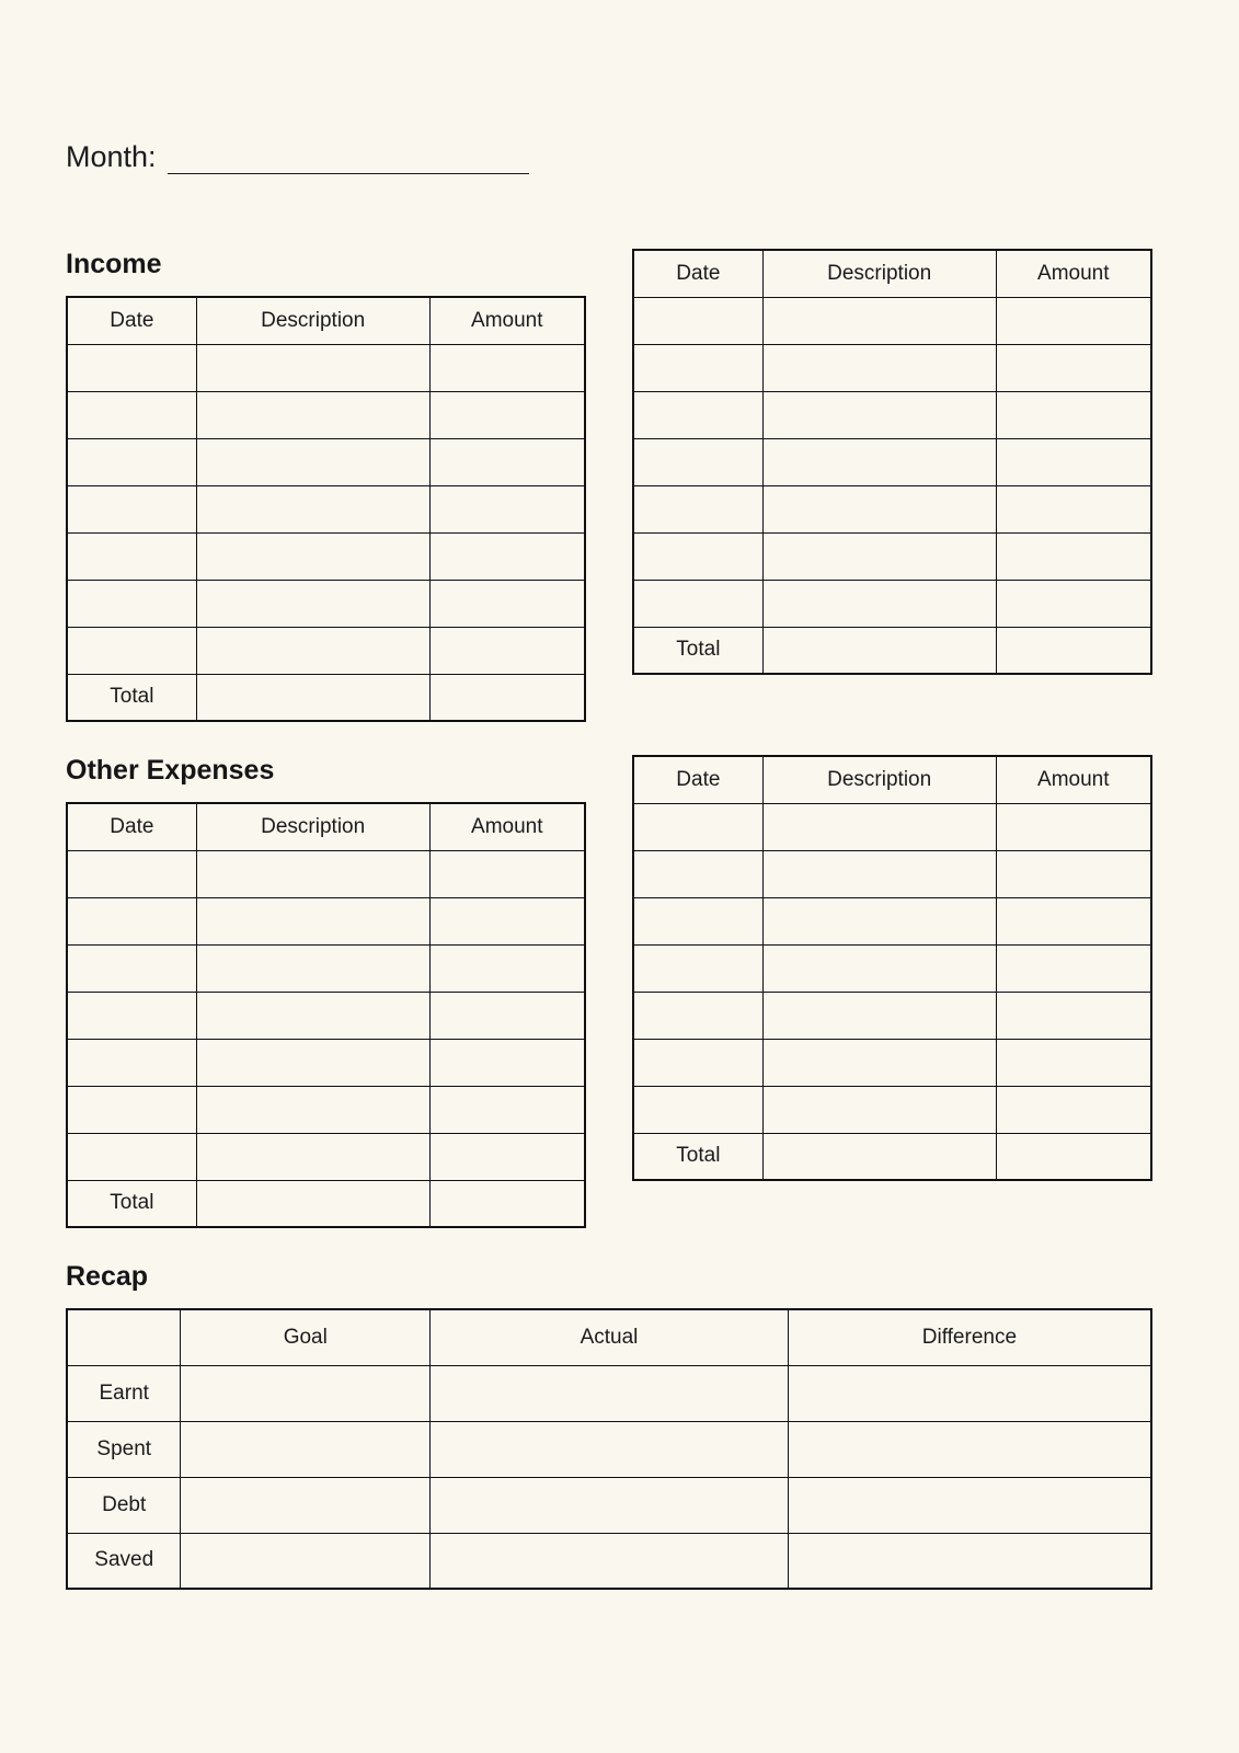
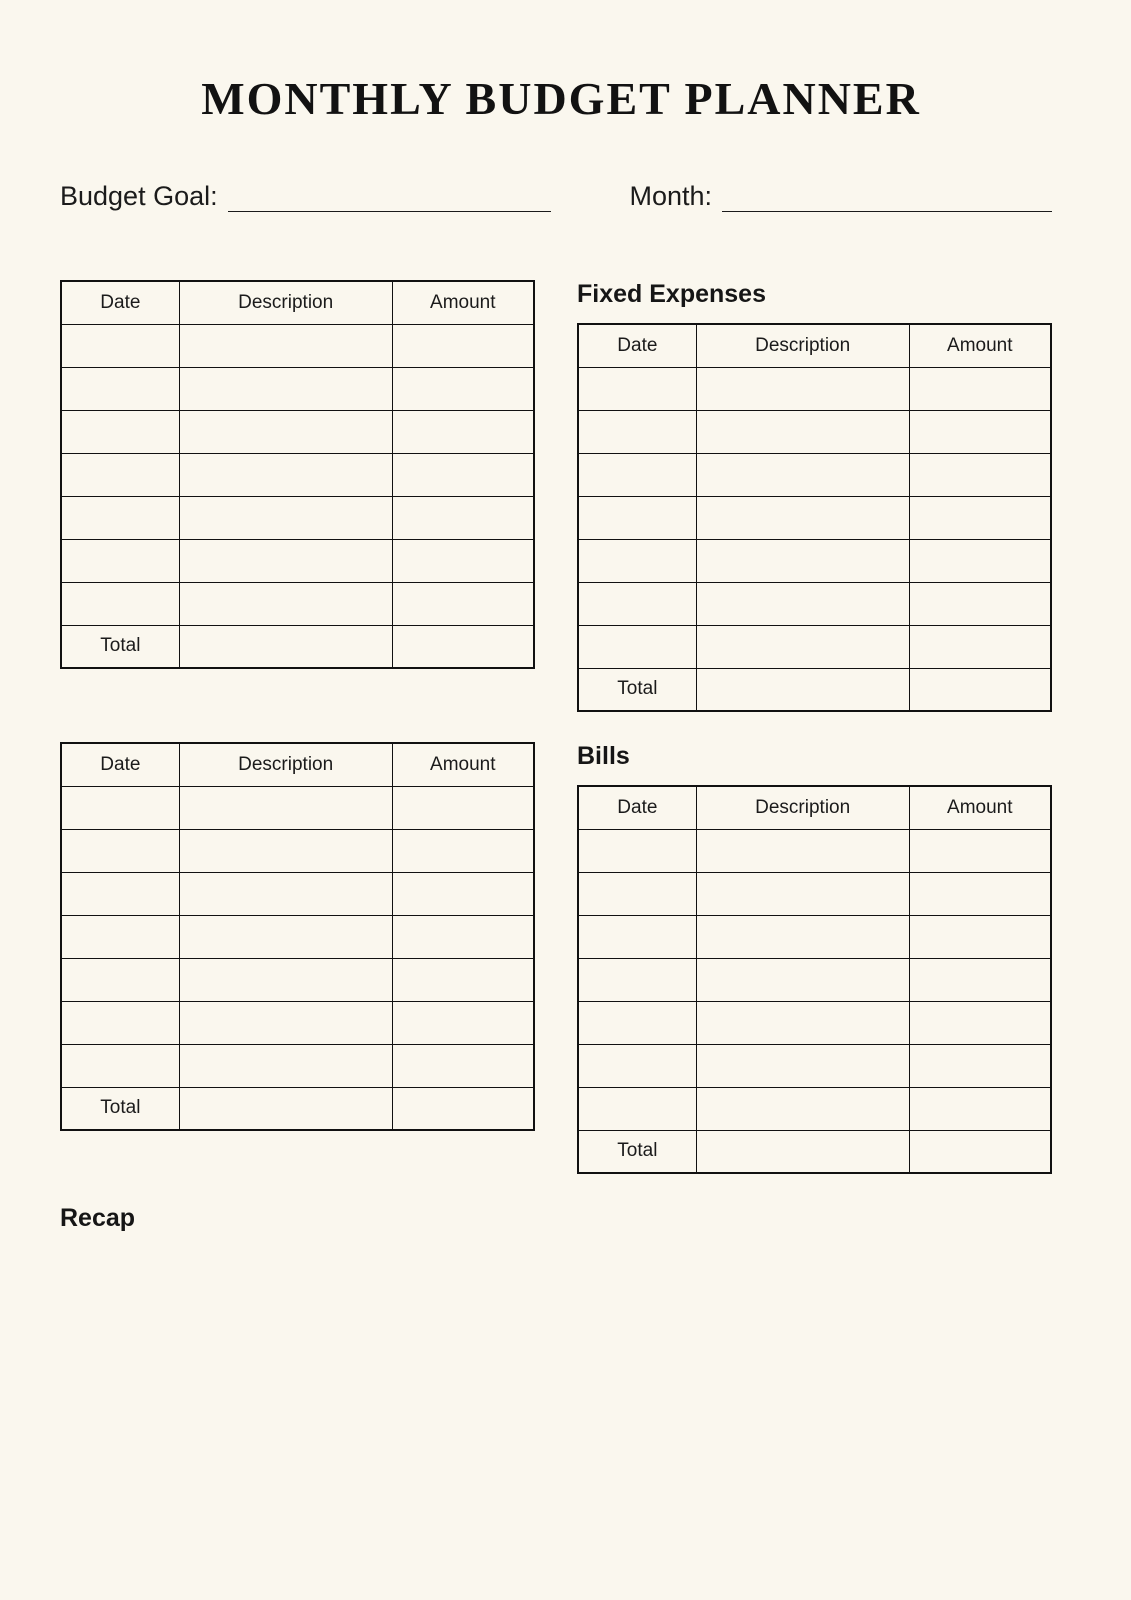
+ MONTHLY BUDGET PLANNER
+ Budget Goal:
  Month:
- Income
  Date	Description	Amount
  Total
+ Fixed Expenses
  Date	Description	Amount
  Total
- Other Expenses
  Date	Description	Amount
  Total
+ Bills
  Date	Description	Amount
  Total
  Recap
- 	Goal	Actual	Difference
- Earnt
- Spent
- Debt
- Saved
